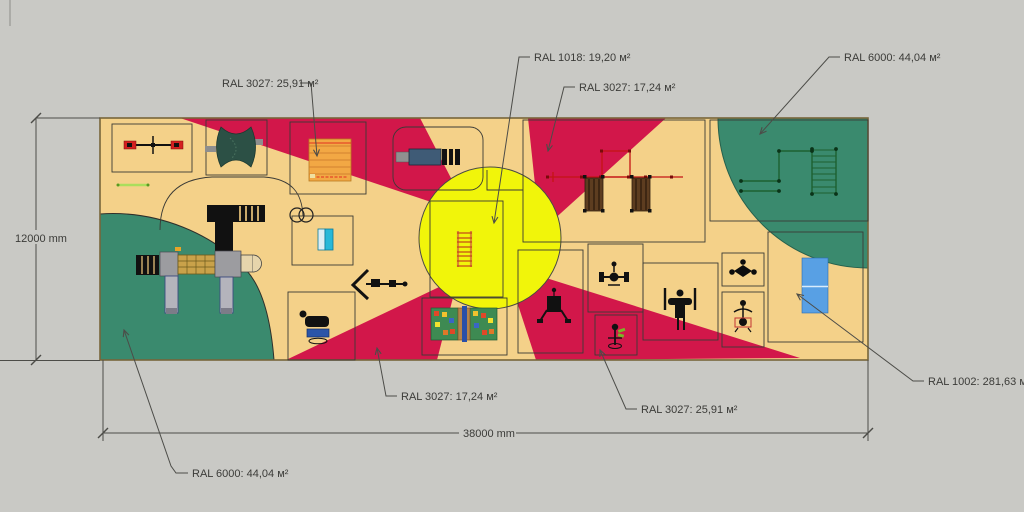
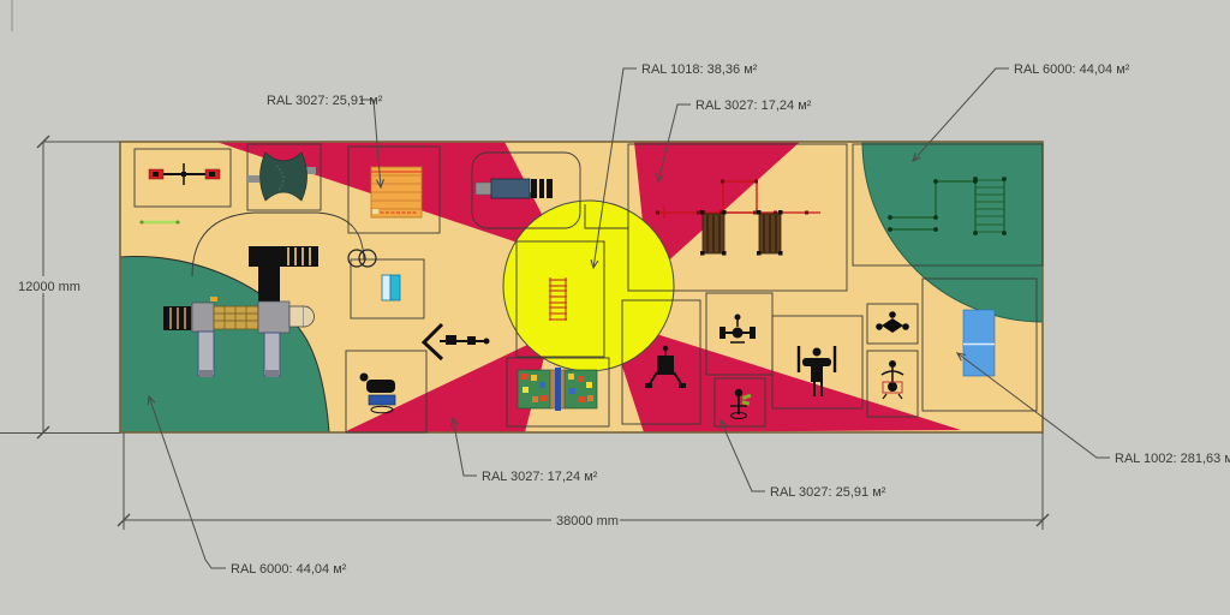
  12000 mm
  38000 mm
  RAL 3027: 25,91 м²
- RAL 1018: 19,20 м²
+ RAL 1018: 38,36 м²
  RAL 3027: 17,24 м²
  RAL 6000: 44,04 м²
  RAL 6000: 44,04 м²
  RAL 3027: 17,24 м²
  RAL 3027: 25,91 м²
  RAL 1002: 281,63 м
